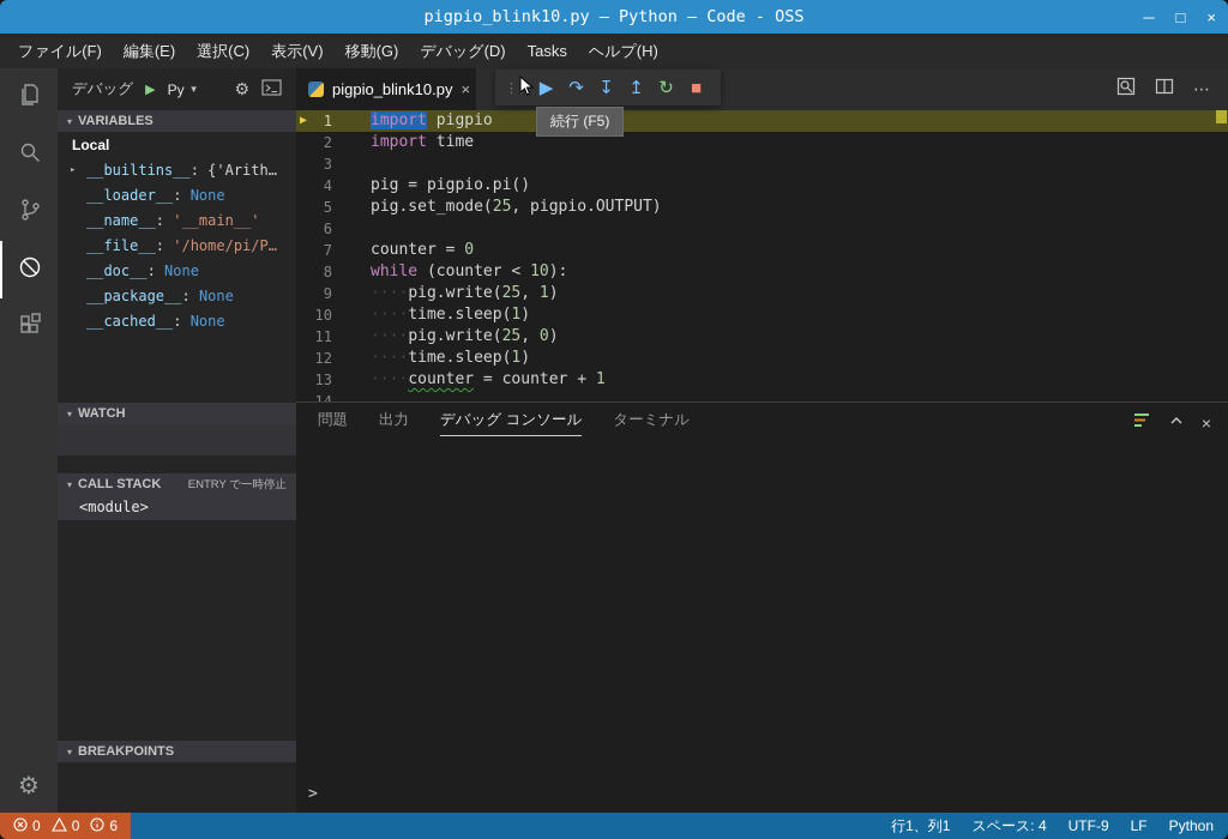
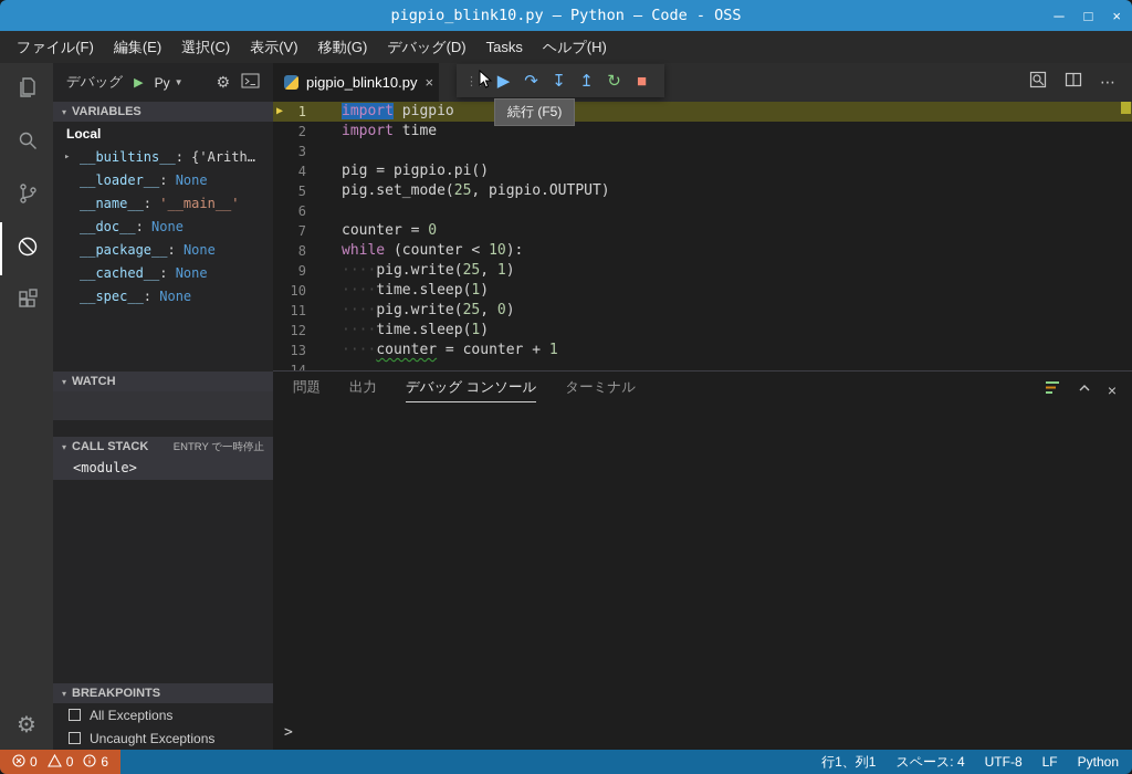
  pigpio_blink10.py — Python — Code - OSS
  ─
  □
  ×
  ファイル(F)
  編集(E)
  選択(C)
  表示(V)
  移動(G)
  デバッグ(D)
  Tasks
  ヘルプ(H)
  ⚙
  デバッグ
  ▶
  Py
  ▼
  ⚙
  ▾
  VARIABLES
  Local
  ▸
  __builtins__: {'Arith…
  __loader__: None
  __name__: '__main__'
- __file__: '/home/pi/P…
  __doc__: None
  __package__: None
  __cached__: None
+ __spec__: None
  ▾
  WATCH
  ▾
  CALL STACK
  ENTRY で一時停止
  <module>
  ▾
  BREAKPOINTS
+ All Exceptions
+ Uncaught Exceptions
  pigpio_blink10.py
  ×
  ⋯
  ⋮⋮
  ▶
  ↷
  ↧
  ↥
  ↻
  ■
  続行 (F5)
  1
  ▶
  import pigpio
  2
  import time
  3
  4
  pig = pigpio.pi()
  5
  pig.set_mode(25, pigpio.OUTPUT)
  6
  7
  counter = 0
  8
  while (counter < 10):
  9
  ····pig.write(25, 1)
  10
  ····time.sleep(1)
  11
  ····pig.write(25, 0)
  12
  ····time.sleep(1)
  13
  ····counter = counter + 1
  問題
  出力
  デバッグ コンソール
  ターミナル
  ×
  >
  0
  0
  6
  行1、列1
  スペース: 4
- UTF-9
+ UTF-8
  LF
  Python
